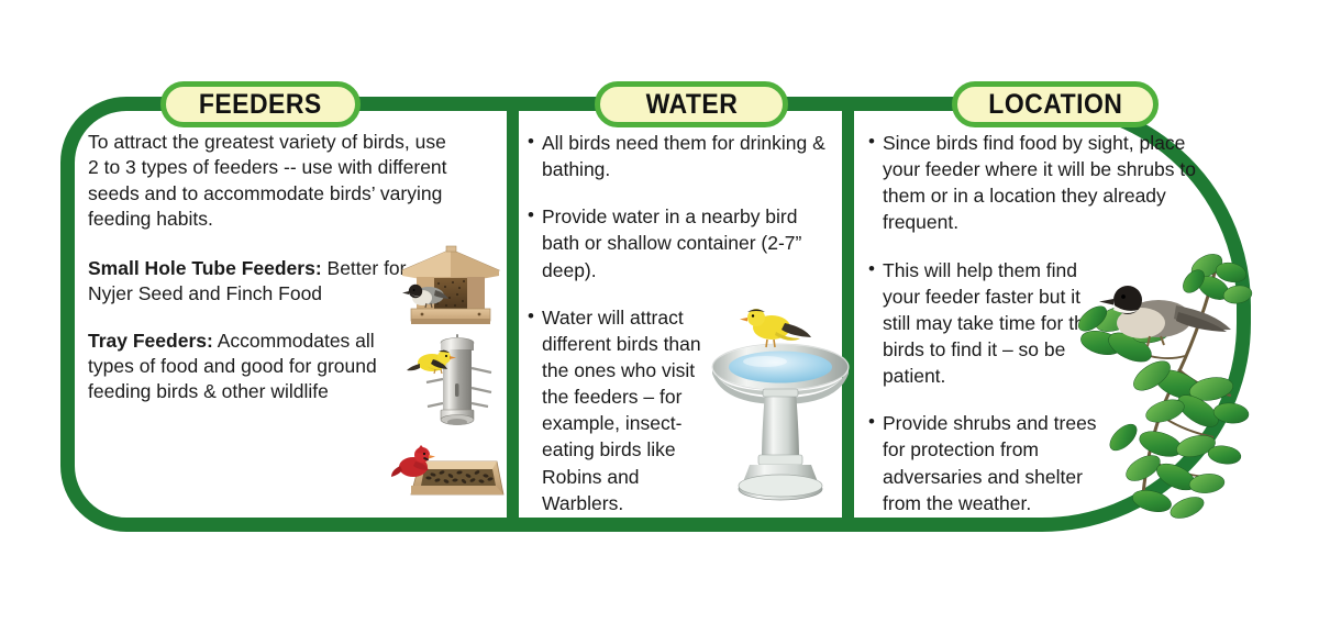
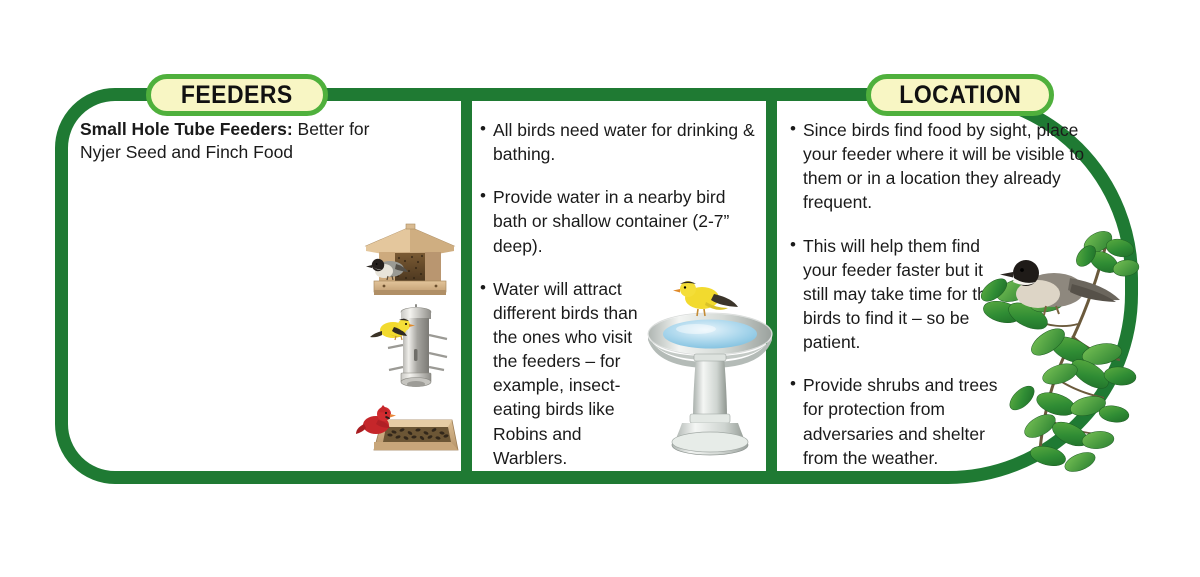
  FEEDERS
- WATER
  LOCATION
- To attract the greatest variety of birds, use 2 to 3 types of feeders -- use with different seeds and to accommodate birds’ varying feeding habits.
  Small Hole Tube Feeders: Better for Nyjer Seed and Finch Food
- Tray Feeders: Accommodates all types of food and good for ground feeding birds & other wildlife
- All birds need them for drinking & bathing.
+ All birds need water for drinking & bathing.
  Provide water in a nearby bird bath or shallow container (2-7” deep).
  Water will attract different birds than the ones who visit the feeders – for example, insect-eating birds like Robins and Warblers.
- Since birds find food by sight, place your feeder where it will be shrubs to them or in a location they already frequent.
+ Since birds find food by sight, place your feeder where it will be visible to them or in a location they already frequent.
  This will help them find your feeder faster but it still may take time for t birds to find it – so be patient.
  Provide shrubs and trees for protection from adversaries and shelter from the weather.
